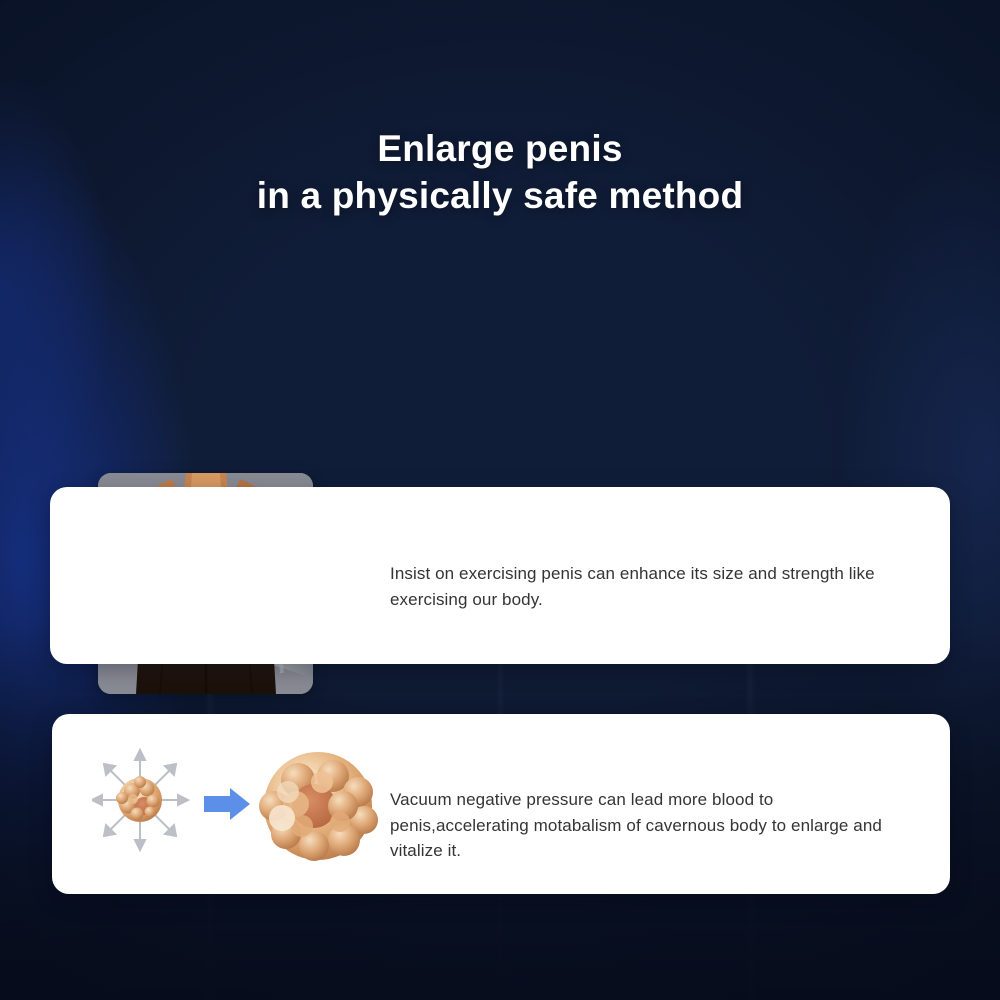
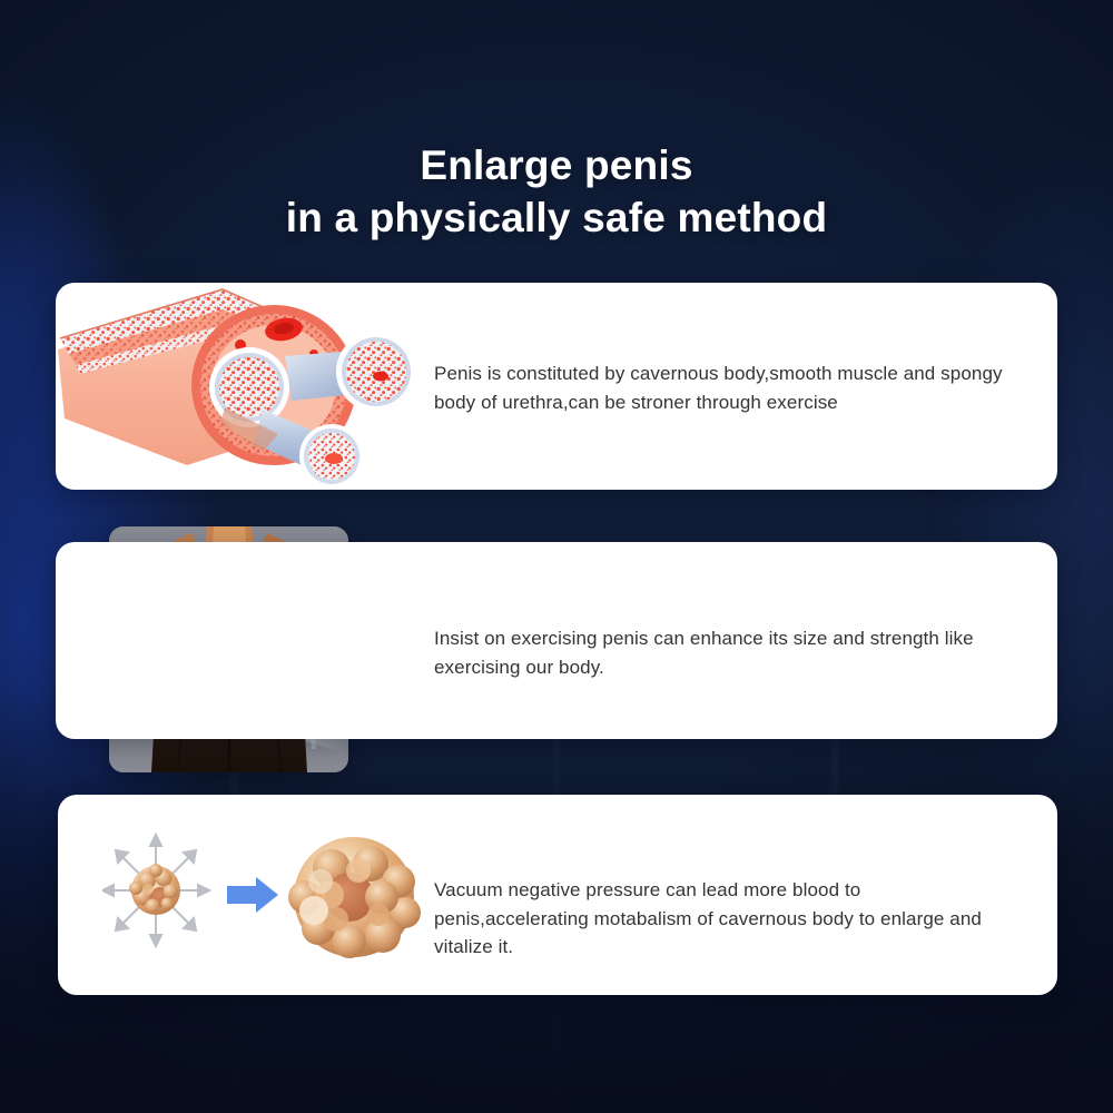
  Enlarge penis
  in a physically safe method
+ Penis is constituted by cavernous body,smooth muscle and spongy body of urethra,can be stroner through exercise
  Insist on exercising penis can enhance its size and strength like exercising our body.
  Vacuum negative pressure can lead more blood to penis,accelerating motabalism of cavernous body to enlarge and vitalize it.
